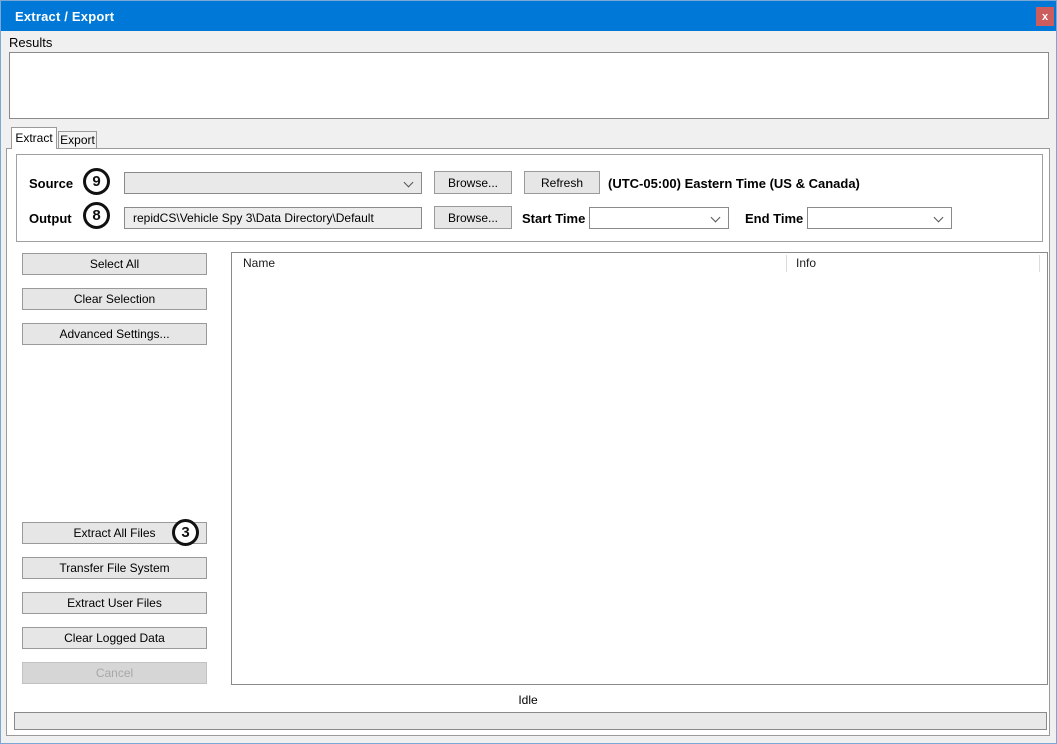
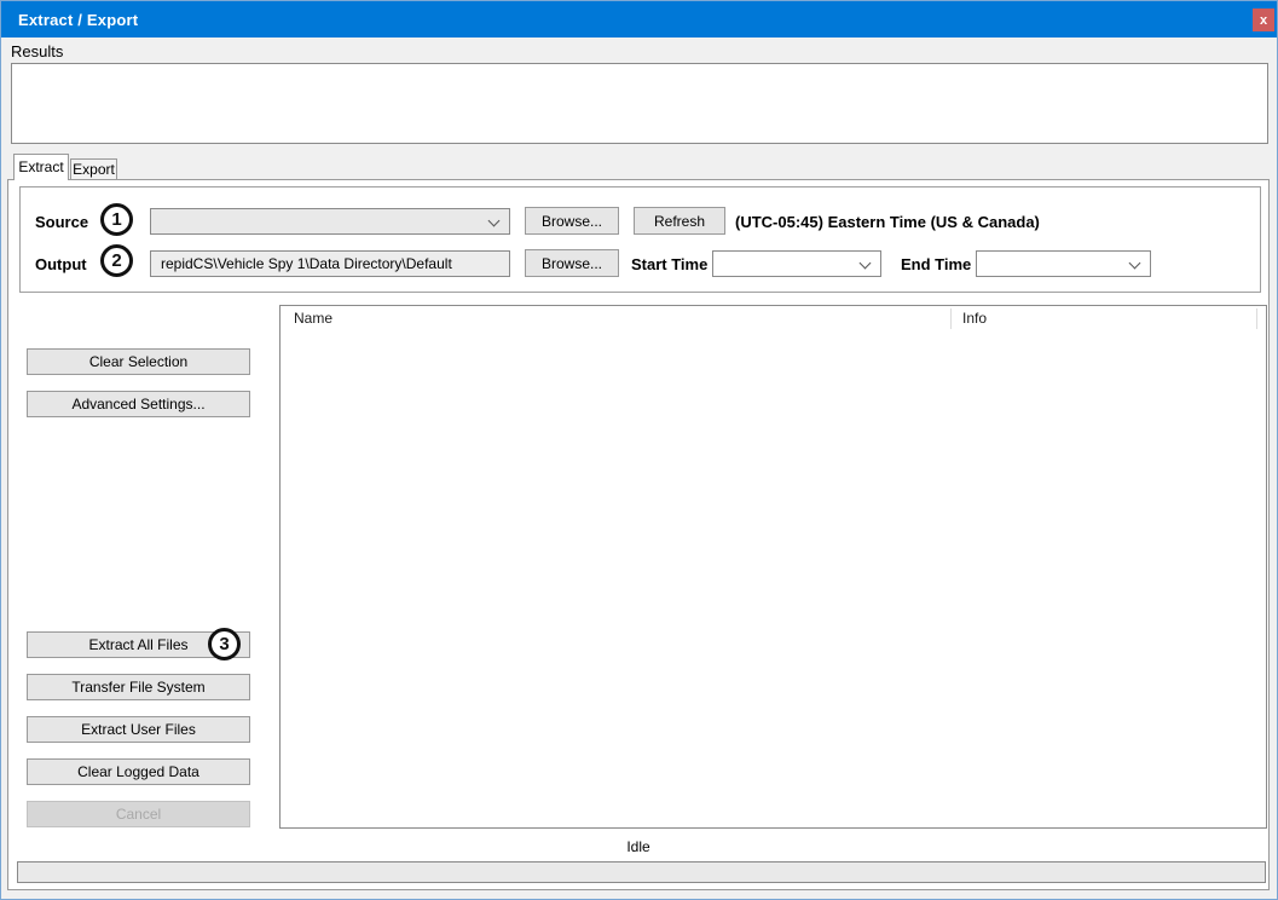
  Extract / Export
  x
  Results
  Extract
  Export
  Source
  Browse...
  Refresh
- (UTC-05:00) Eastern Time (US & Canada)
+ (UTC-05:45) Eastern Time (US & Canada)
  Output
- repidCS\Vehicle Spy 3\Data Directory\Default
+ repidCS\Vehicle Spy 1\Data Directory\Default
  Browse...
  Start Time
  End Time
- Select All
  Clear Selection
  Advanced Settings...
  Extract All Files
  Transfer File System
  Extract User Files
  Clear Logged Data
  Cancel
  Name
  Info
  Idle
  3
- 9
+ 1
- 8
+ 2
